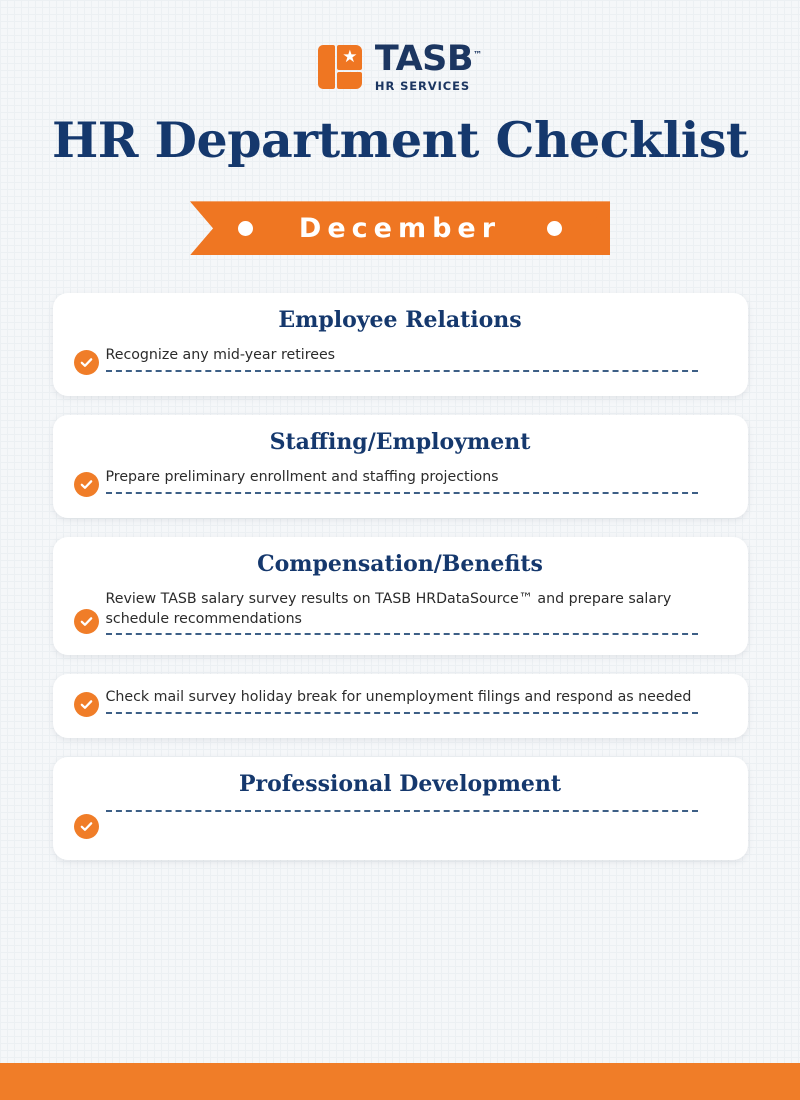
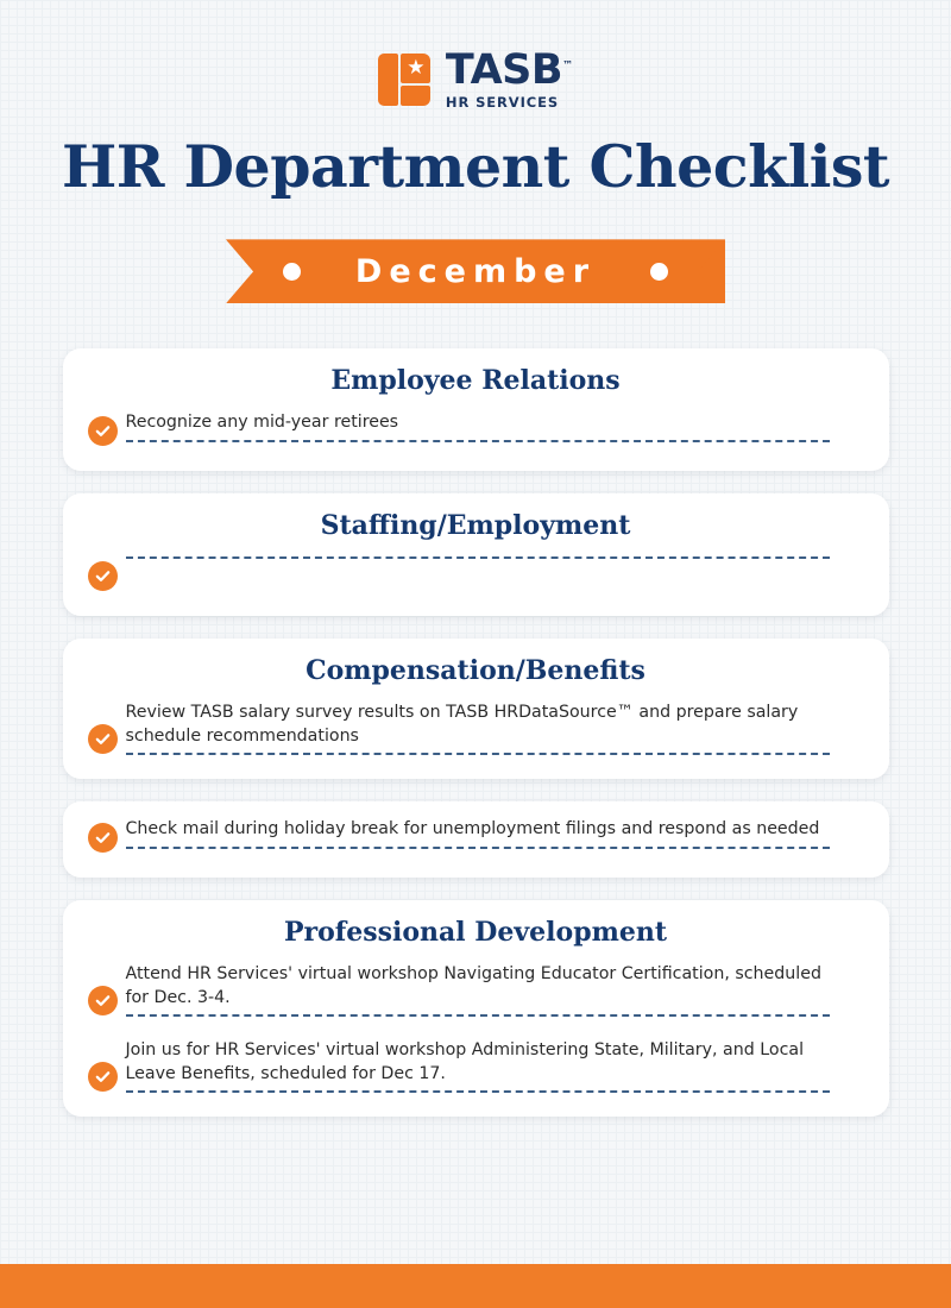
  ★
  TASB™
  HR SERVICES
  HR Department Checklist
  December
  Employee Relations
  Recognize any mid-year retirees
  Staffing/Employment
- Prepare preliminary enrollment and staffing projections
  Compensation/Benefits
  Review TASB salary survey results on TASB HRDataSource™ and prepare salary schedule recommendations
- Check mail survey holiday break for unemployment filings and respond as needed
+ Check mail during holiday break for unemployment filings and respond as needed
  Professional Development
+ Attend HR Services' virtual workshop Navigating Educator Certification, scheduled for Dec. 3-4.
+ Join us for HR Services' virtual workshop Administering State, Military, and Local Leave Benefits, scheduled for Dec 17.
